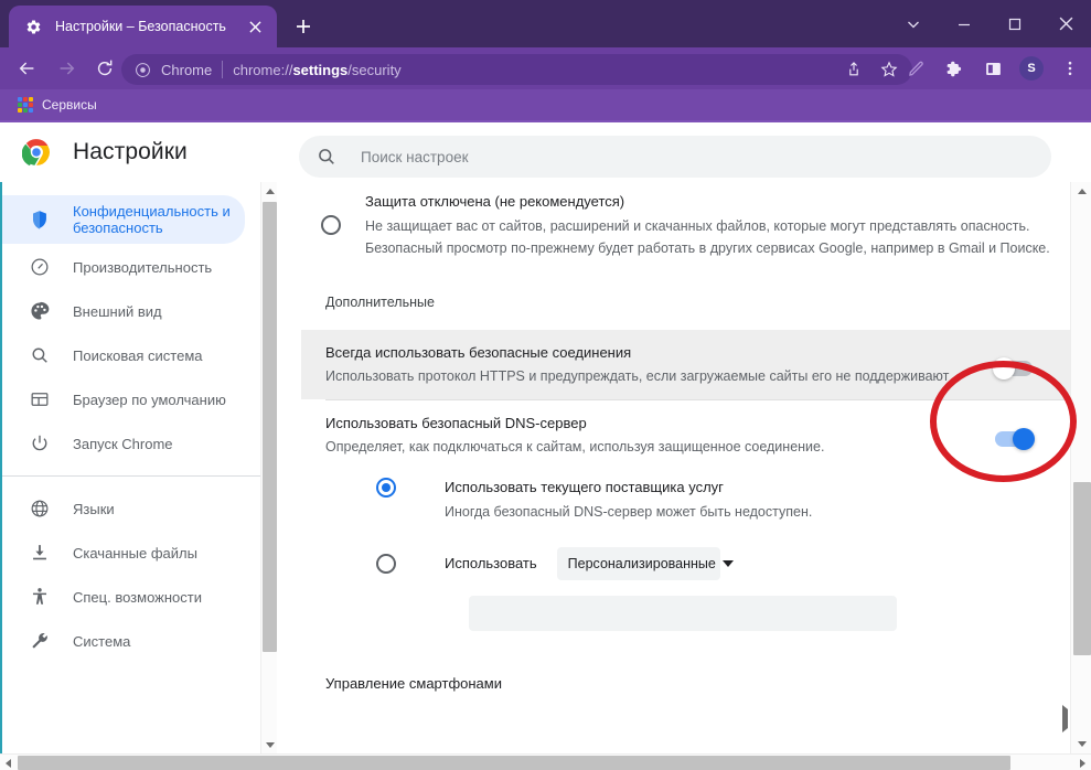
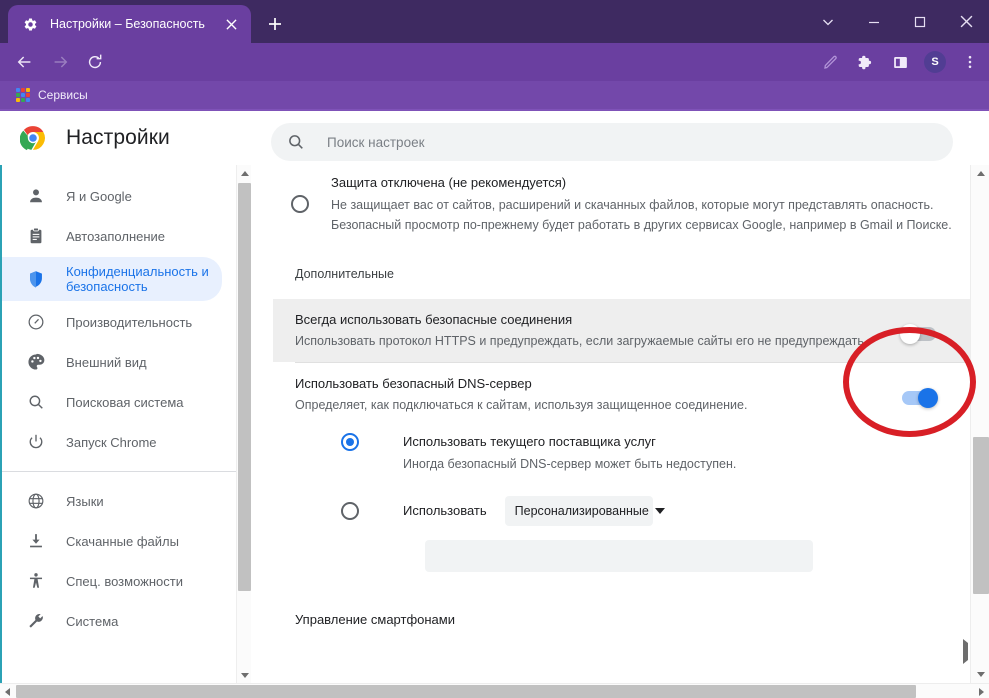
  Настройки – Безопасность
- Chrome
- chrome://settings/security
  S
  Сервисы
  Настройки
  Поиск настроек
+ Я и Google
+ Автозаполнение
  Конфиденциальность и
  безопасность
  Производительность
  Внешний вид
  Поисковая система
- Браузер по умолчанию
  Запуск Chrome
  Языки
  Скачанные файлы
  Спец. возможности
  Система
  Защита отключена (не рекомендуется)
  Не защищает вас от сайтов, расширений и скачанных файлов, которые могут представлять опасность. Безопасный просмотр по-прежнему будет работать в других сервисах Google, например в Gmail и Поиске.
  Дополнительные
  Всегда использовать безопасные соединения
- Использовать протокол HTTPS и предупреждать, если загружаемые сайты его не поддерживают
+ Использовать протокол HTTPS и предупреждать, если загружаемые сайты его не предупреждать
  Использовать безопасный DNS-сервер
  Определяет, как подключаться к сайтам, используя защищенное соединение.
  Использовать текущего поставщика услуг
  Иногда безопасный DNS-сервер может быть недоступен.
  Использовать
  Персонализированные
  Управление смартфонами
